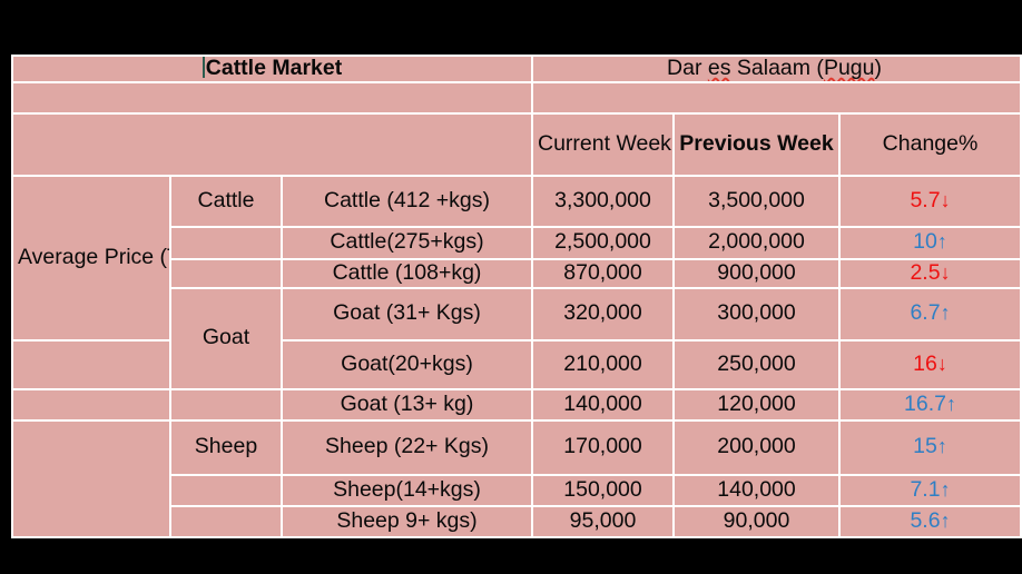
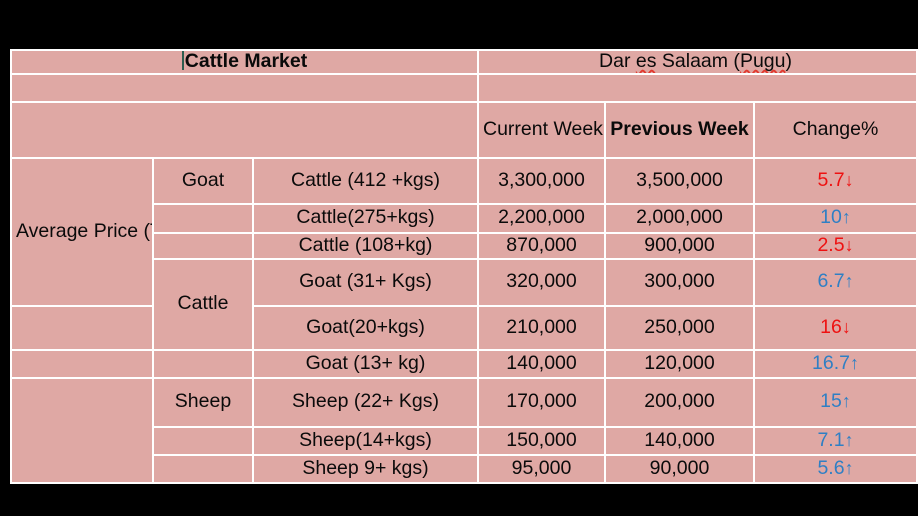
  Cattle Market	Dar es Salaam (Pugu)
  	Current Week	Previous Week	Change%
- Average Price (	Cattle	Cattle (412 +kgs)	3,300,000	3,500,000	5.7↓
+ Average Price (	Goat	Cattle (412 +kgs)	3,300,000	3,500,000	5.7↓
- 	Cattle(275+kgs)	2,500,000	2,000,000	10↑
+ 	Cattle(275+kgs)	2,200,000	2,000,000	10↑
  	Cattle (108+kg)	870,000	900,000	2.5↓
- Goat	Goat (31+ Kgs)	320,000	300,000	6.7↑
+ Cattle	Goat (31+ Kgs)	320,000	300,000	6.7↑
  	Goat(20+kgs)	210,000	250,000	16↓
  		Goat (13+ kg)	140,000	120,000	16.7↑
  	Sheep	Sheep (22+ Kgs)	170,000	200,000	15↑
  	Sheep(14+kgs)	150,000	140,000	7.1↑
  	Sheep 9+ kgs)	95,000	90,000	5.6↑
